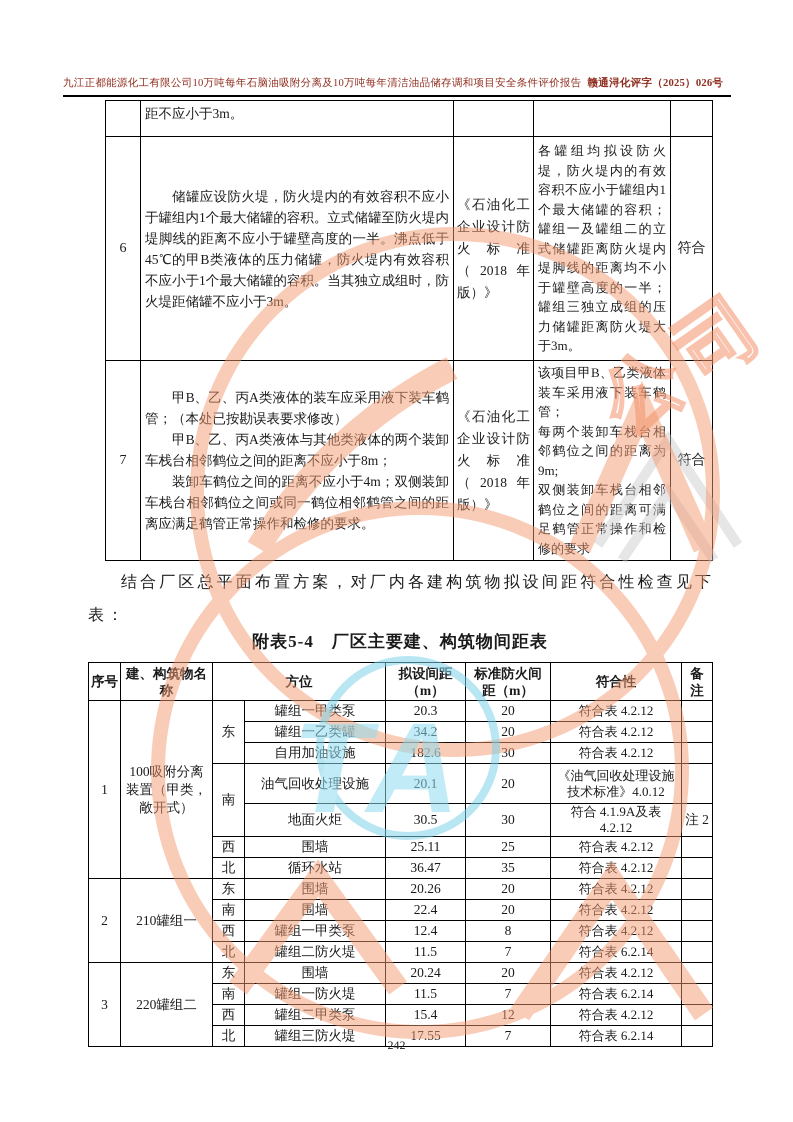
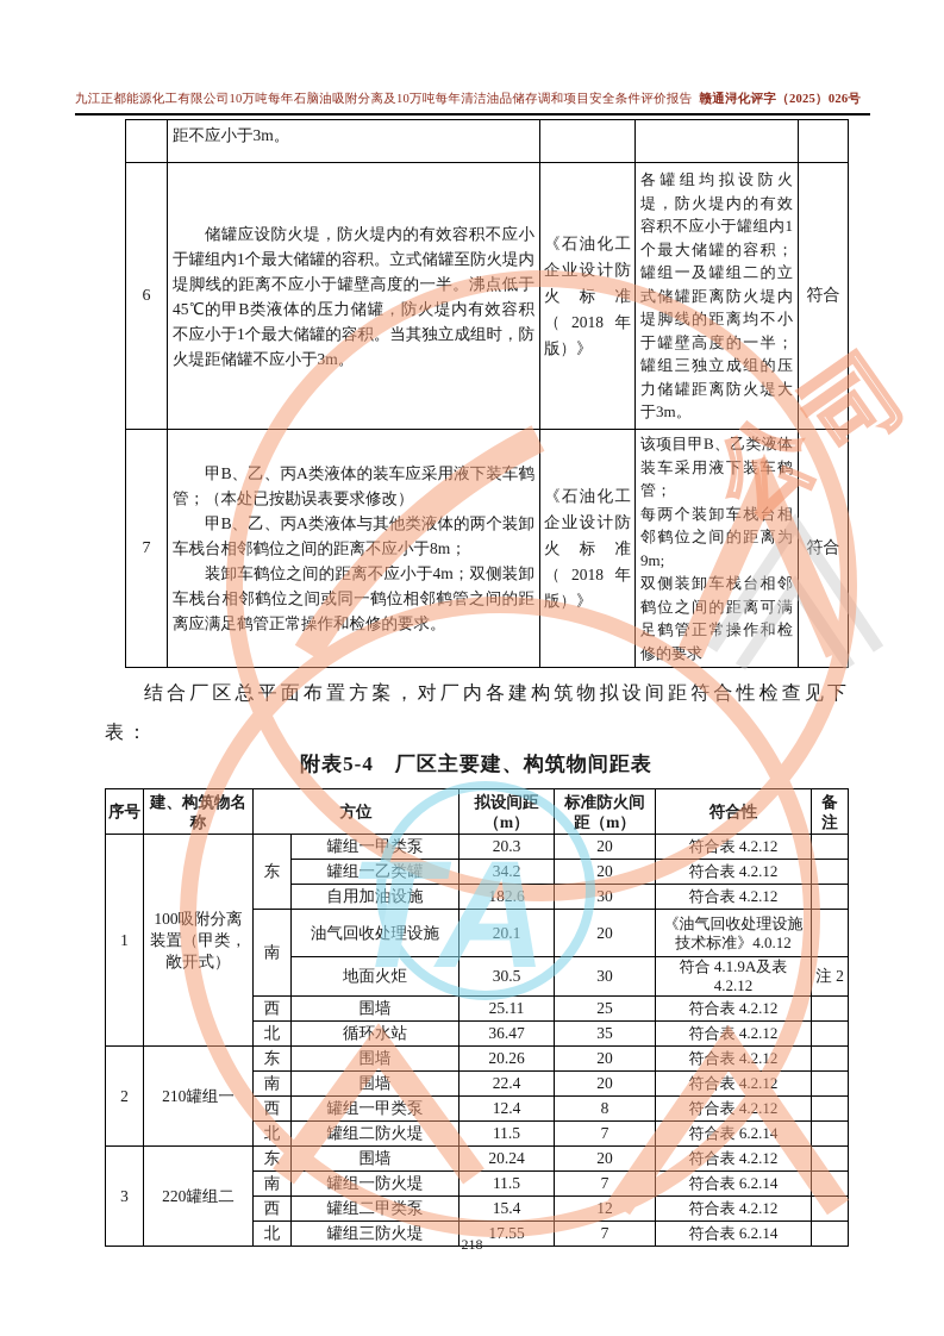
  九江正都能源化工有限公司10万吨每年石脑油吸附分离及10万吨每年清洁油品储存调和项目安全条件评价报告 赣通浔化评字（2025）026号
  	距不应小于3m。
  6	储罐应设防火堤，防火堤内的有效容积不应小于罐组内1个最大储罐的容积。立式储罐至防火堤内堤脚线的距离不应小于罐壁高度的一半。沸点低于45℃的甲B类液体的压力储罐，防火堤内有效容积不应小于1个最大储罐的容积。当其独立成组时，防火堤距储罐不应小于3m。	《石油化工企业设计防火标准（2018年版）》	各罐组均拟设防火堤，防火堤内的有效容积不应小于罐组内1个最大储罐的容积；罐组一及罐组二的立式储罐距离防火堤内堤脚线的距离均不小于罐壁高度的一半；罐组三独立成组的压力储罐距离防火堤大于3m。	符合
  7	甲B、乙、丙A类液体的装车应采用液下装车鹤管；（本处已按勘误表要求修改）甲B、乙、丙A类液体与其他类液体的两个装卸车栈台相邻鹤位之间的距离不应小于8m；装卸车鹤位之间的距离不应小于4m；双侧装卸车栈台相邻鹤位之间或同一鹤位相邻鹤管之间的距离应满足鹤管正常操作和检修的要求。	《石油化工企业设计防火标准（2018年版）》	该项目甲B、乙类液体装车采用液下装车鹤管；每两个装卸车栈台相邻鹤位之间的距离为9m;双侧装卸车栈台相邻鹤位之间的距离可满足鹤管正常操作和检修的要求	符合
  结合厂区总平面布置方案，对厂内各建构筑物拟设间距符合性检查见下表：
  附表5-4 厂区主要建、构筑物间距表
  序号	建、构筑物名称	方位	拟设间距（m）	标准防火间距（m）	符合性	备注
  1	100吸附分离装置（甲类，敞开式）	东	罐组一甲类泵	20.3	20	符合表 4.2.12
  罐组一乙类罐	34.2	20	符合表 4.2.12
  自用加油设施	182.6	30	符合表 4.2.12
  南	油气回收处理设施	20.1	20	《油气回收处理设施技术标准》4.0.12
  地面火炬	30.5	30	符合 4.1.9A及表 4.2.12	注 2
  西	围墙	25.11	25	符合表 4.2.12
  北	循环水站	36.47	35	符合表 4.2.12
  2	210罐组一	东	围墙	20.26	20	符合表 4.2.12
  南	围墙	22.4	20	符合表 4.2.12
  西	罐组一甲类泵	12.4	8	符合表 4.2.12
  北	罐组二防火堤	11.5	7	符合表 6.2.14
  3	220罐组二	东	围墙	20.24	20	符合表 4.2.12
  南	罐组一防火堤	11.5	7	符合表 6.2.14
  西	罐组二甲类泵	15.4	12	符合表 4.2.12
  北	罐组三防火堤	17.55	7	符合表 6.2.14
- 242
+ 218
  TA
